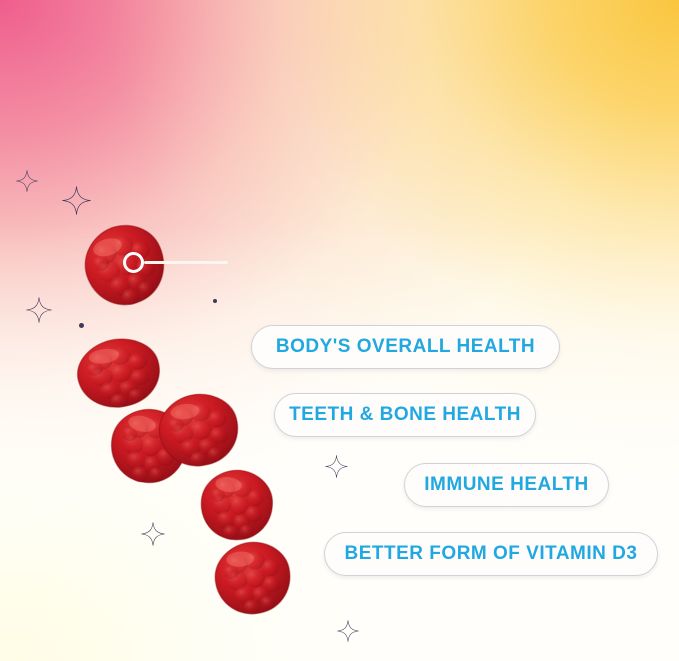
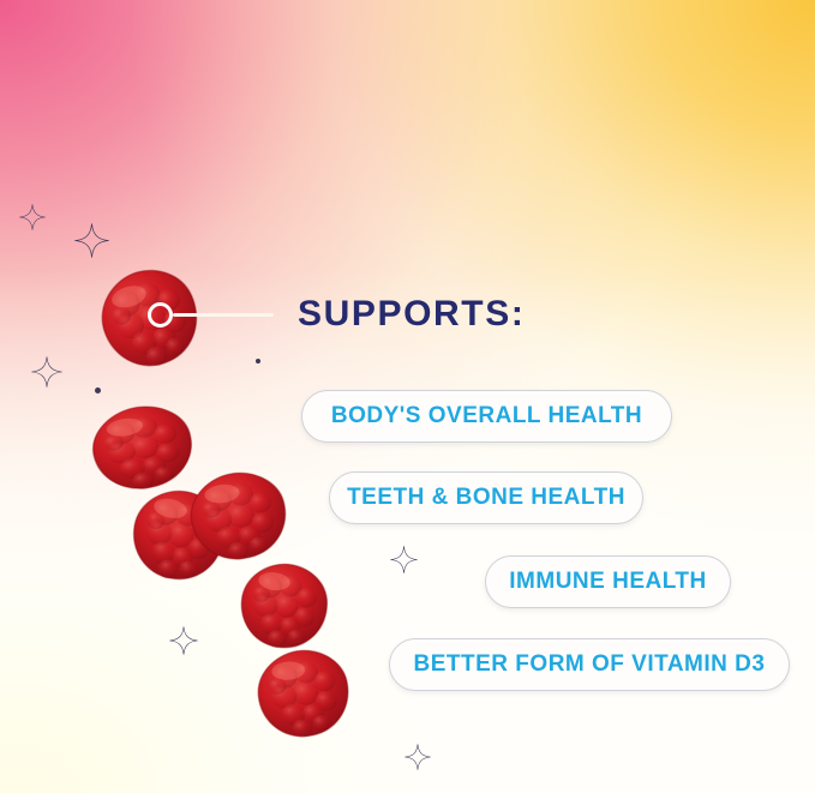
+ SUPPORTS:
  BODY'S OVERALL HEALTH
  TEETH & BONE HEALTH
  IMMUNE HEALTH
  BETTER FORM OF VITAMIN D3
